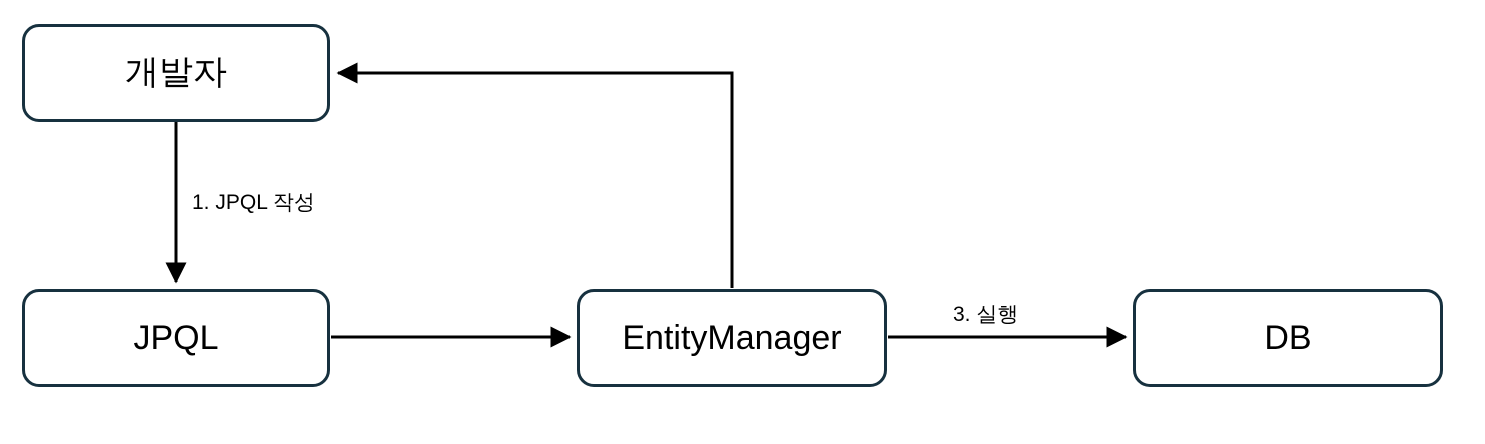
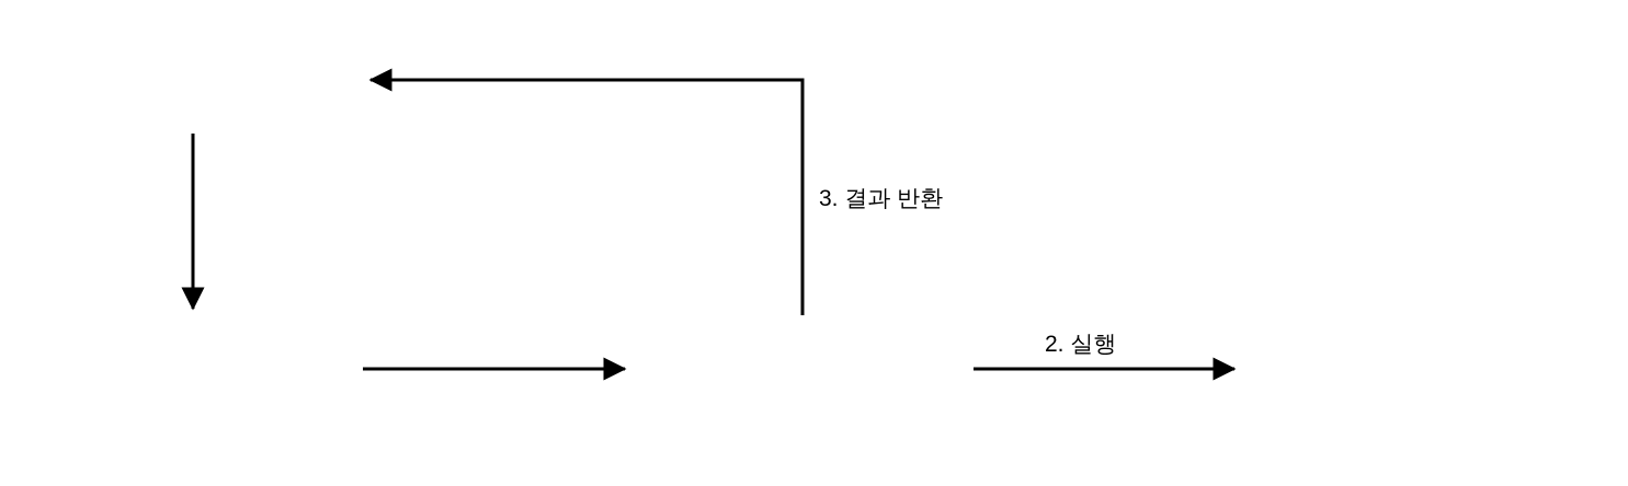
- 개발자
- JPQL
- EntityManager
- DB
- 1. JPQL 작성
- 3. 실행
+ 2. 실행
+ 3. 결과 반환
